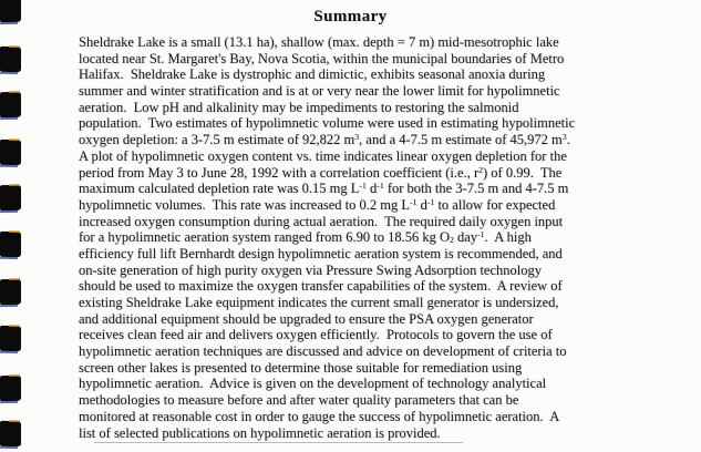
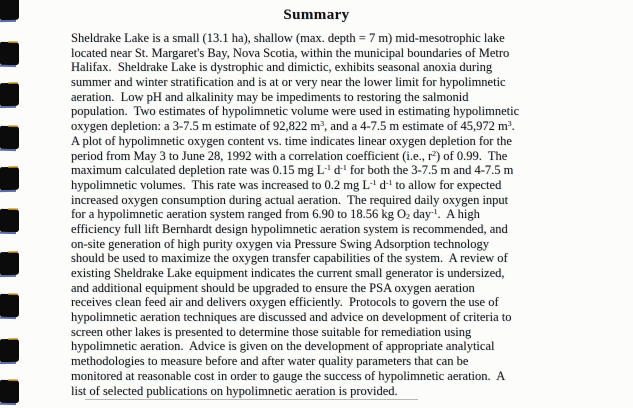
  Summary
  Sheldrake Lake is a small (13.1 ha), shallow (max. depth = 7 m) mid-mesotrophic lake
  located near St. Margaret's Bay, Nova Scotia, within the municipal boundaries of Metro
  Halifax. Sheldrake Lake is dystrophic and dimictic, exhibits seasonal anoxia during
  summer and winter stratification and is at or very near the lower limit for hypolimnetic
  aeration. Low pH and alkalinity may be impediments to restoring the salmonid
  population. Two estimates of hypolimnetic volume were used in estimating hypolimnetic
  oxygen depletion: a 3-7.5 m estimate of 92,822 m3, and a 4-7.5 m estimate of 45,972 m3.
  A plot of hypolimnetic oxygen content vs. time indicates linear oxygen depletion for the
  period from May 3 to June 28, 1992 with a correlation coefficient (i.e., r2) of 0.99. The
  maximum calculated depletion rate was 0.15 mg L-1 d-1 for both the 3-7.5 m and 4-7.5 m
  hypolimnetic volumes. This rate was increased to 0.2 mg L-1 d-1 to allow for expected
  increased oxygen consumption during actual aeration. The required daily oxygen input
  for a hypolimnetic aeration system ranged from 6.90 to 18.56 kg O2 day-1. A high
  efficiency full lift Bernhardt design hypolimnetic aeration system is recommended, and
  on-site generation of high purity oxygen via Pressure Swing Adsorption technology
  should be used to maximize the oxygen transfer capabilities of the system. A review of
  existing Sheldrake Lake equipment indicates the current small generator is undersized,
- and additional equipment should be upgraded to ensure the PSA oxygen generator
+ and additional equipment should be upgraded to ensure the PSA oxygen aeration
  receives clean feed air and delivers oxygen efficiently. Protocols to govern the use of
  hypolimnetic aeration techniques are discussed and advice on development of criteria to
  screen other lakes is presented to determine those suitable for remediation using
- hypolimnetic aeration. Advice is given on the development of technology analytical
+ hypolimnetic aeration. Advice is given on the development of appropriate analytical
  methodologies to measure before and after water quality parameters that can be
  monitored at reasonable cost in order to gauge the success of hypolimnetic aeration. A
  list of selected publications on hypolimnetic aeration is provided.
